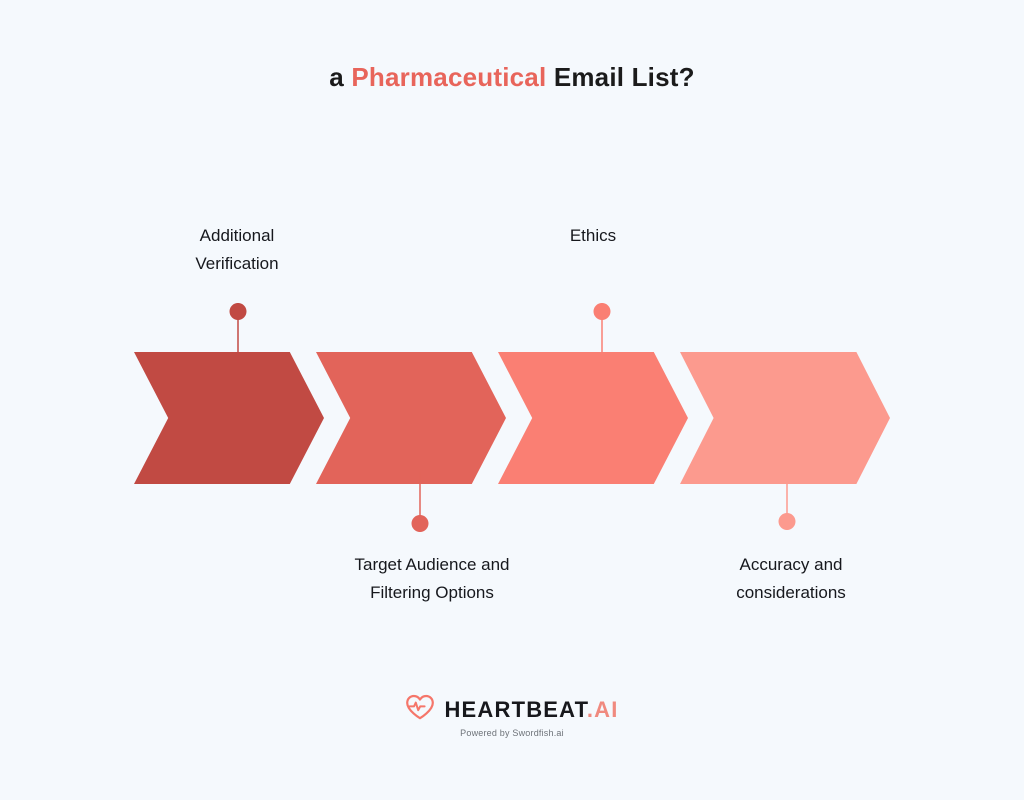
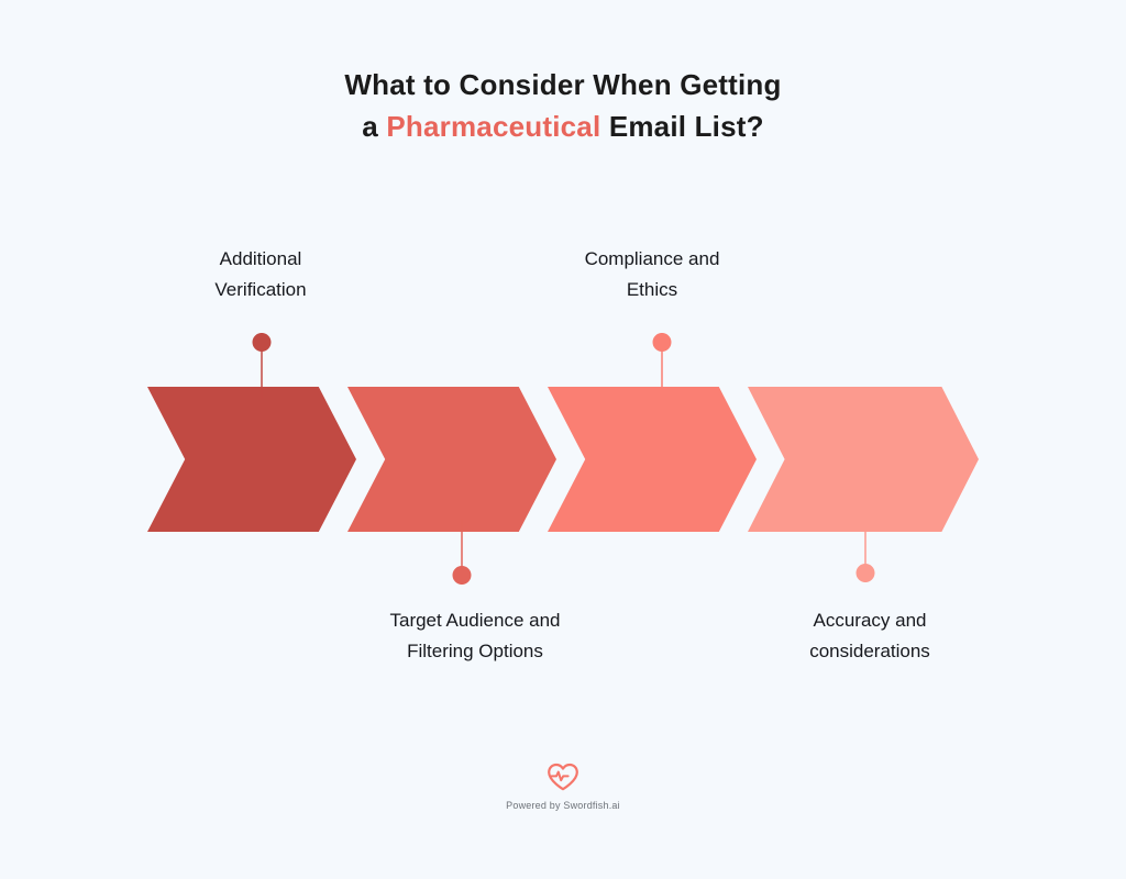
+ What to Consider When Getting
  a Pharmaceutical Email List?
  Additional
  Verification
  Target Audience and
  Filtering Options
+ Compliance and
  Ethics
  Accuracy and
  considerations
- HEARTBEAT.AI
  Powered by Swordfish.ai
